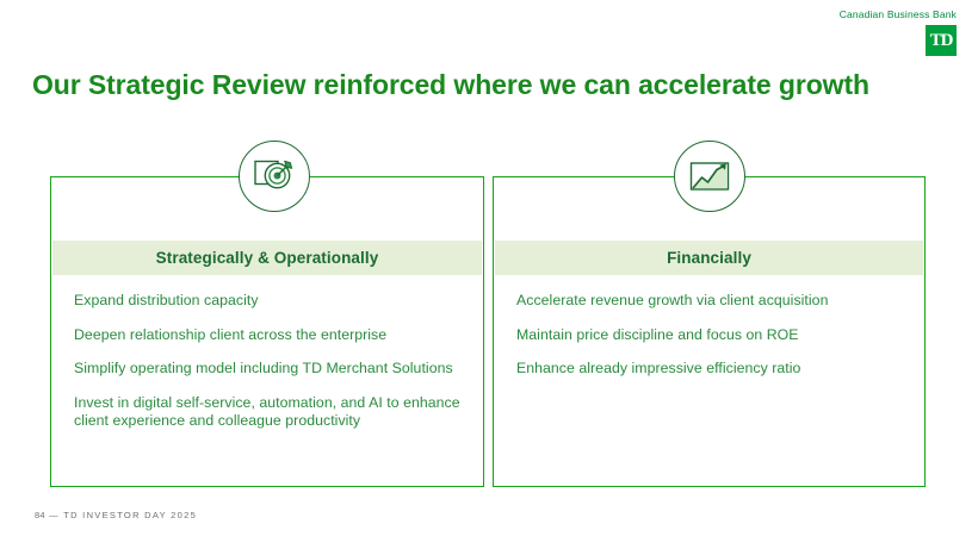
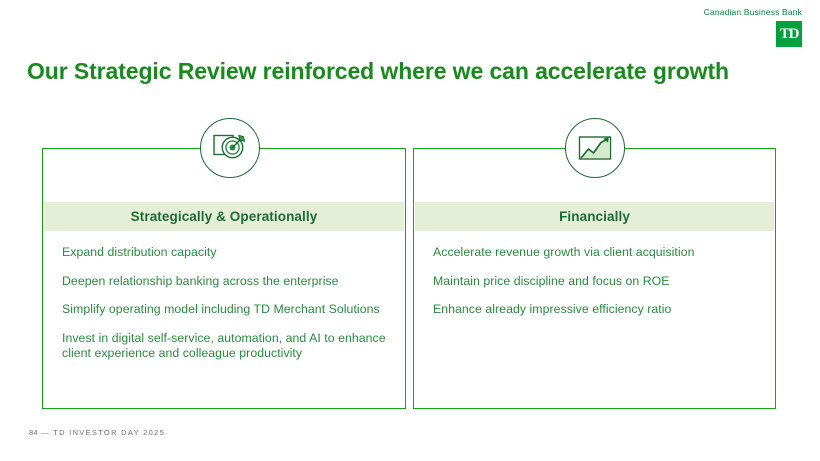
  Canadian Business Bank
  TD
  Our Strategic Review reinforced where we can accelerate growth
  Strategically & Operationally
  Expand distribution capacity
- Deepen relationship client across the enterprise
+ Deepen relationship banking across the enterprise
  Simplify operating model including TD Merchant Solutions
  Invest in digital self-service, automation, and AI to enhance client experience and colleague productivity
  Financially
  Accelerate revenue growth via client acquisition
  Maintain price discipline and focus on ROE
  Enhance already impressive efficiency ratio
  84 — TD INVESTOR DAY 2025
